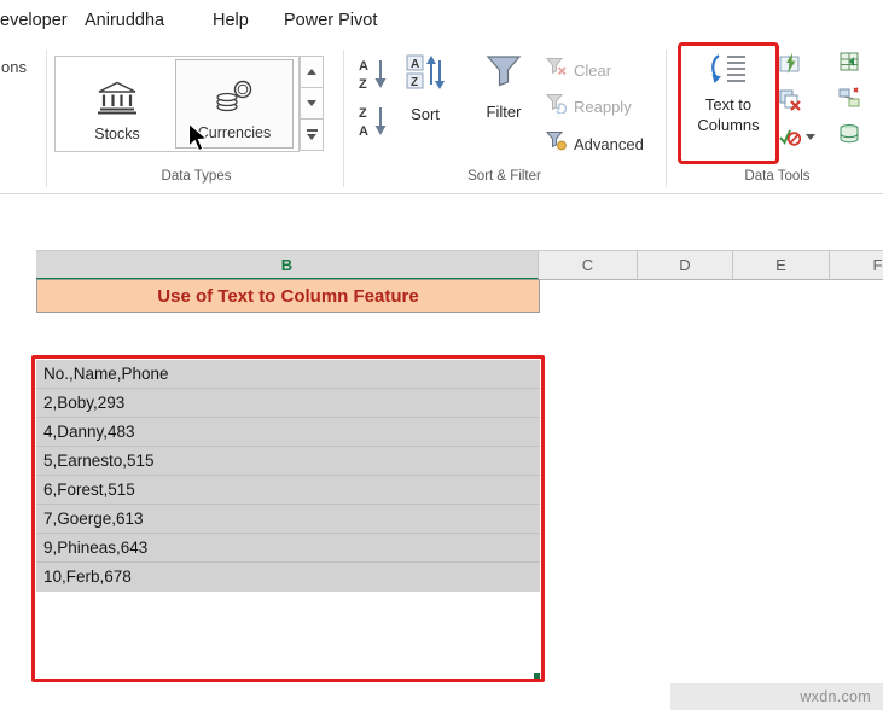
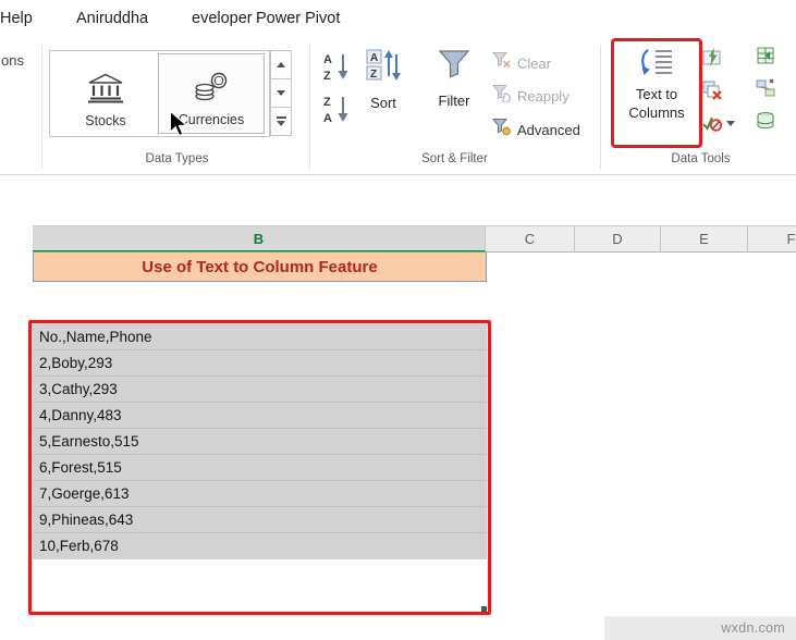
- eveloper
+ Help
  Aniruddha
- Help
+ eveloper
  Power Pivot
  ons
  Stocks
  Currencies
  Data Types
  A
  Z
  Z
  A
  A
  Z
  Sort
  Filter
  Clear
  Reapply
  Advanced
  Sort & Filter
  Text to
  Columns
  Data Tools
  B
  C
  D
  E
  F
  Use of Text to Column Feature
  No.,Name,Phone
  2,Boby,293
+ 3,Cathy,293
  4,Danny,483
  5,Earnesto,515
  6,Forest,515
  7,Goerge,613
  9,Phineas,643
  10,Ferb,678
  wxdn.com
